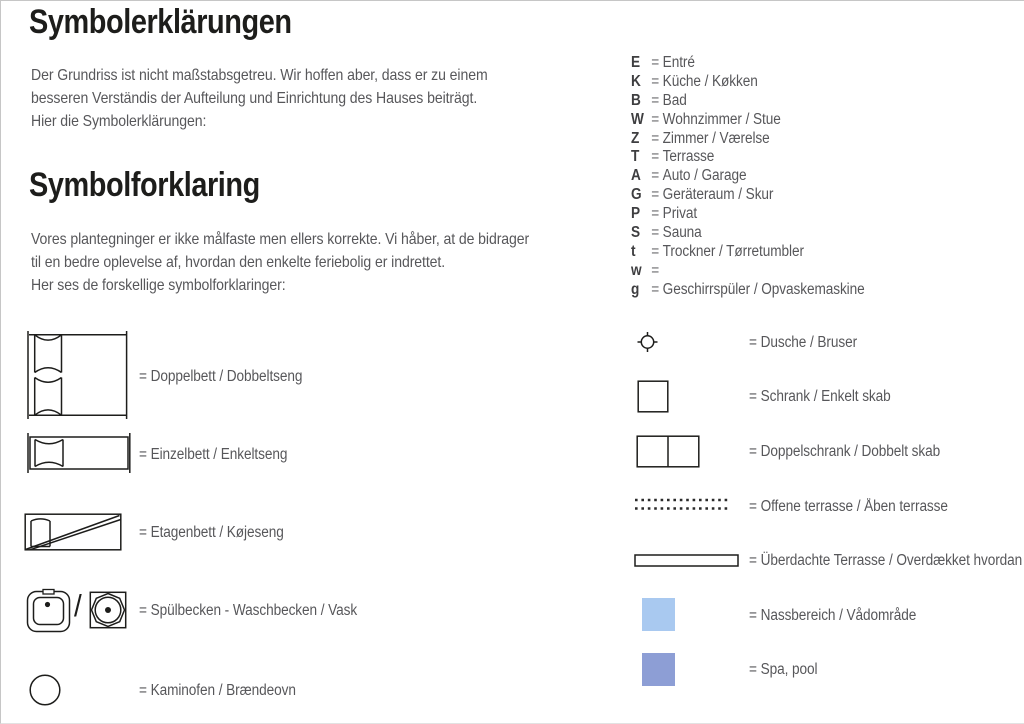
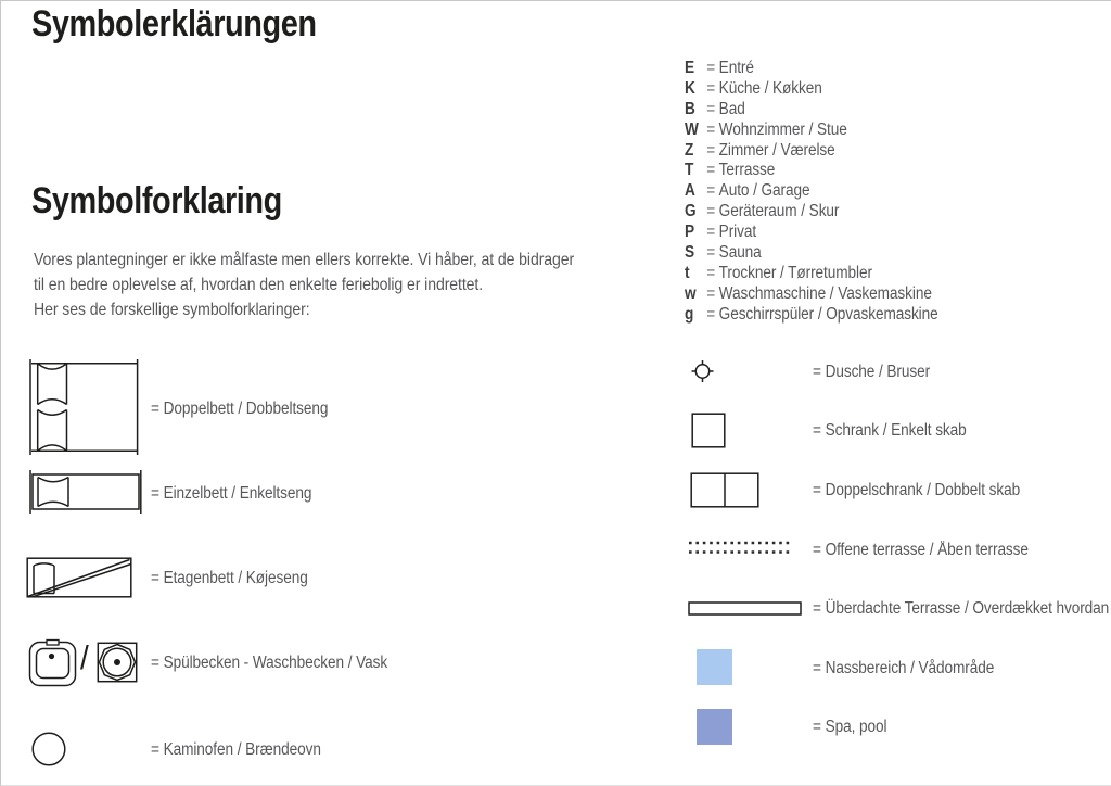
  Symbolerklärungen
- Der Grundriss ist nicht maßstabsgetreu. Wir hoffen aber, dass er zu einem
- besseren Verständis der Aufteilung und Einrichtung des Hauses beiträgt.
- Hier die Symbolerklärungen:
  Symbolforklaring
  Vores plantegninger er ikke målfaste men ellers korrekte. Vi håber, at de bidrager
  til en bedre oplevelse af, hvordan den enkelte feriebolig er indrettet.
  Her ses de forskellige symbolforklaringer:
  E
  =
  Entré
  K
  =
  Küche / Køkken
  B
  =
  Bad
  W
  =
  Wohnzimmer / Stue
  Z
  =
  Zimmer / Værelse
  T
  =
  Terrasse
  A
  =
  Auto / Garage
  G
  =
  Geräteraum / Skur
  P
  =
  Privat
  S
  =
  Sauna
  t
  =
  Trockner / Tørretumbler
  w
  =
+ Waschmaschine / Vaskemaskine
  g
  =
  Geschirrspüler / Opvaskemaskine
  = Doppelbett / Dobbeltseng
  = Einzelbett / Enkeltseng
  = Etagenbett / Køjeseng
  /
  = Spülbecken - Waschbecken / Vask
  = Kaminofen / Brændeovn
  = Dusche / Bruser
  = Schrank / Enkelt skab
  = Doppelschrank / Dobbelt skab
  = Offene terrasse / Åben terrasse
  = Überdachte Terrasse / Overdækket hvordan
  = Nassbereich / Vådområde
  = Spa, pool
